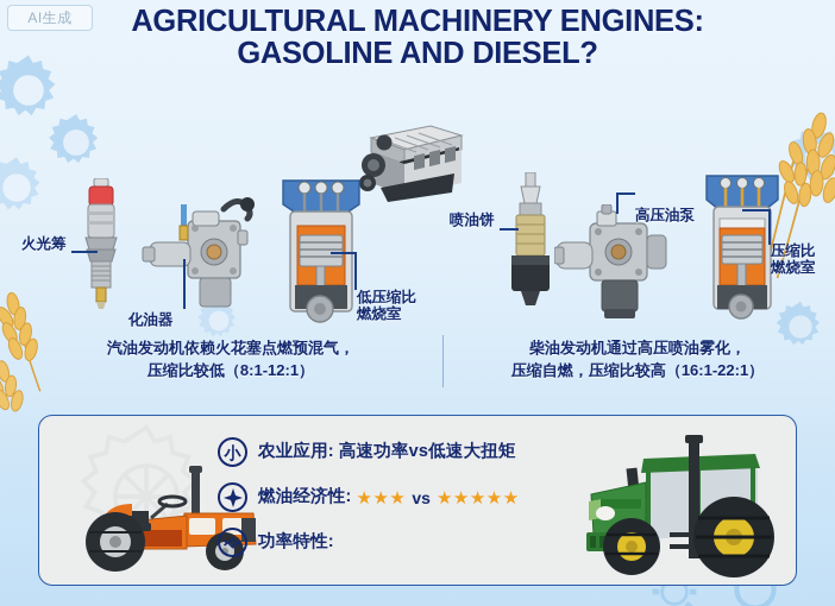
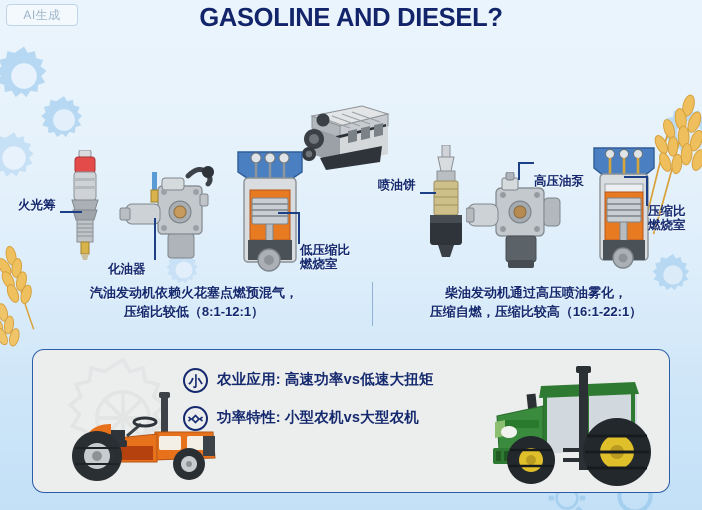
  AI生成
- AGRICULTURAL MACHINERY ENGINES:
  GASOLINE AND DIESEL?
  火光筹
  化油器
  低压缩比
  燃烧室
  喷油饼
  高压油泵
  压缩比
  燃烧室
  汽油发动机依赖火花塞点燃预混气，
  压缩比较低（8:1-12:1）
  柴油发动机通过高压喷油雾化，
  压缩自燃，压缩比较高（16:1-22:1）
  小
  农业应用:
  高速功率vs低速大扭矩
- 燃油经济性:
- ★★★
- vs
- ★★★★★
  功率特性:
+ 小型农机vs大型农机
